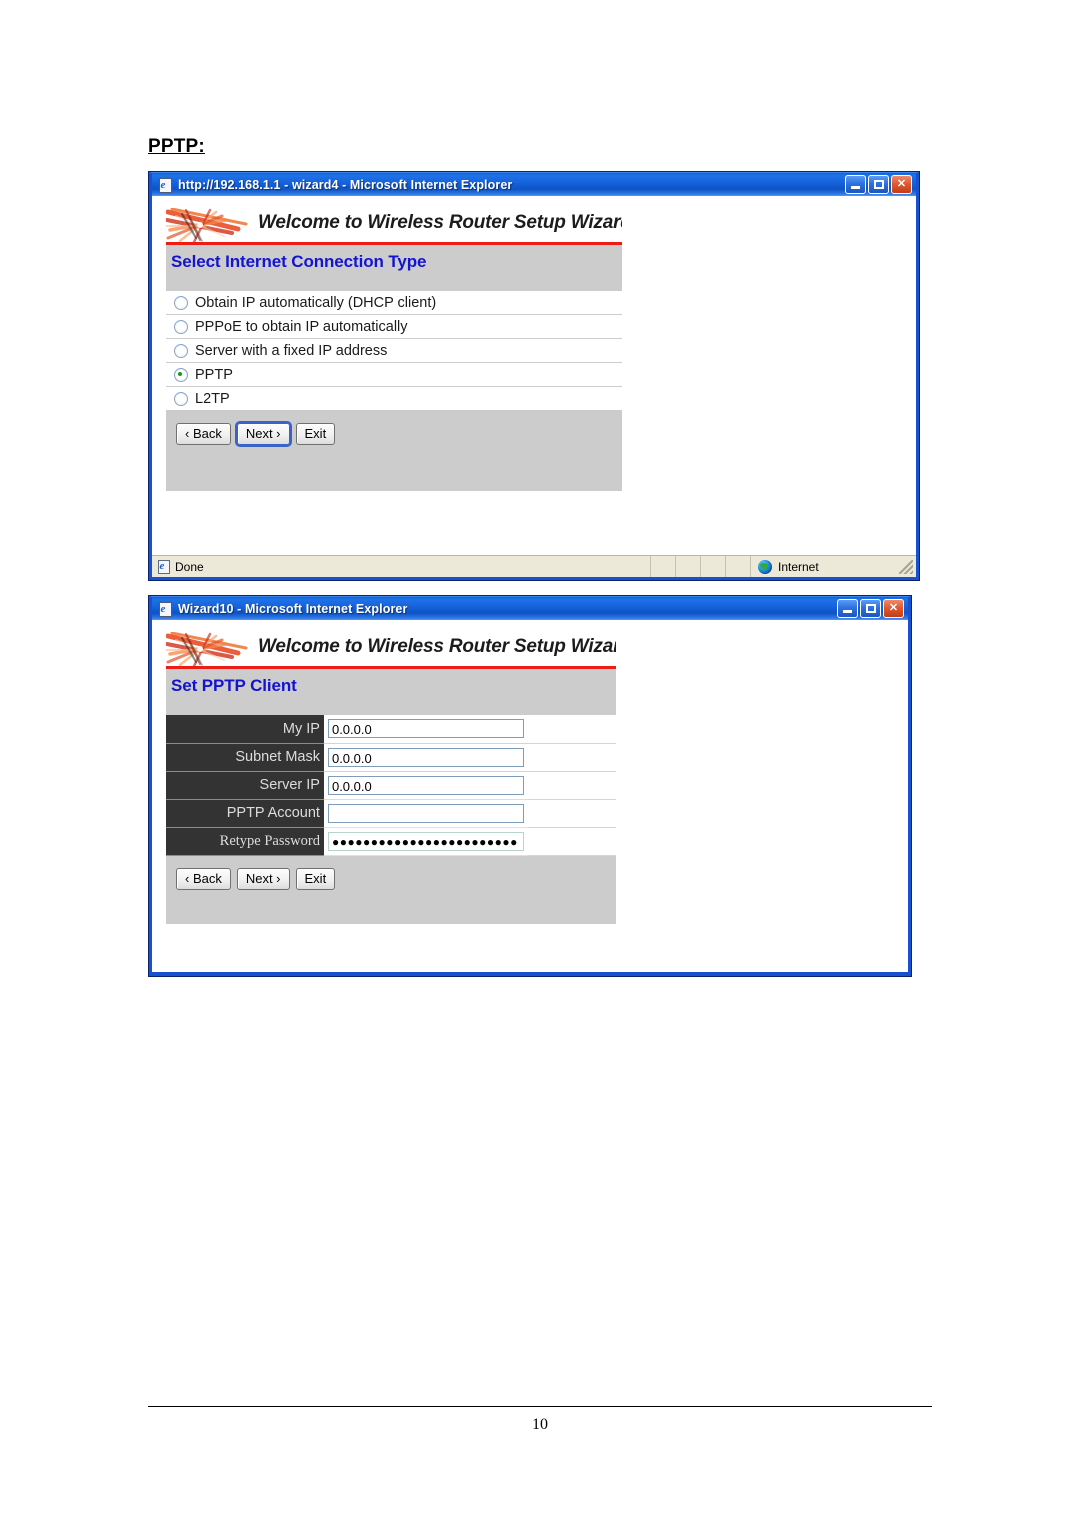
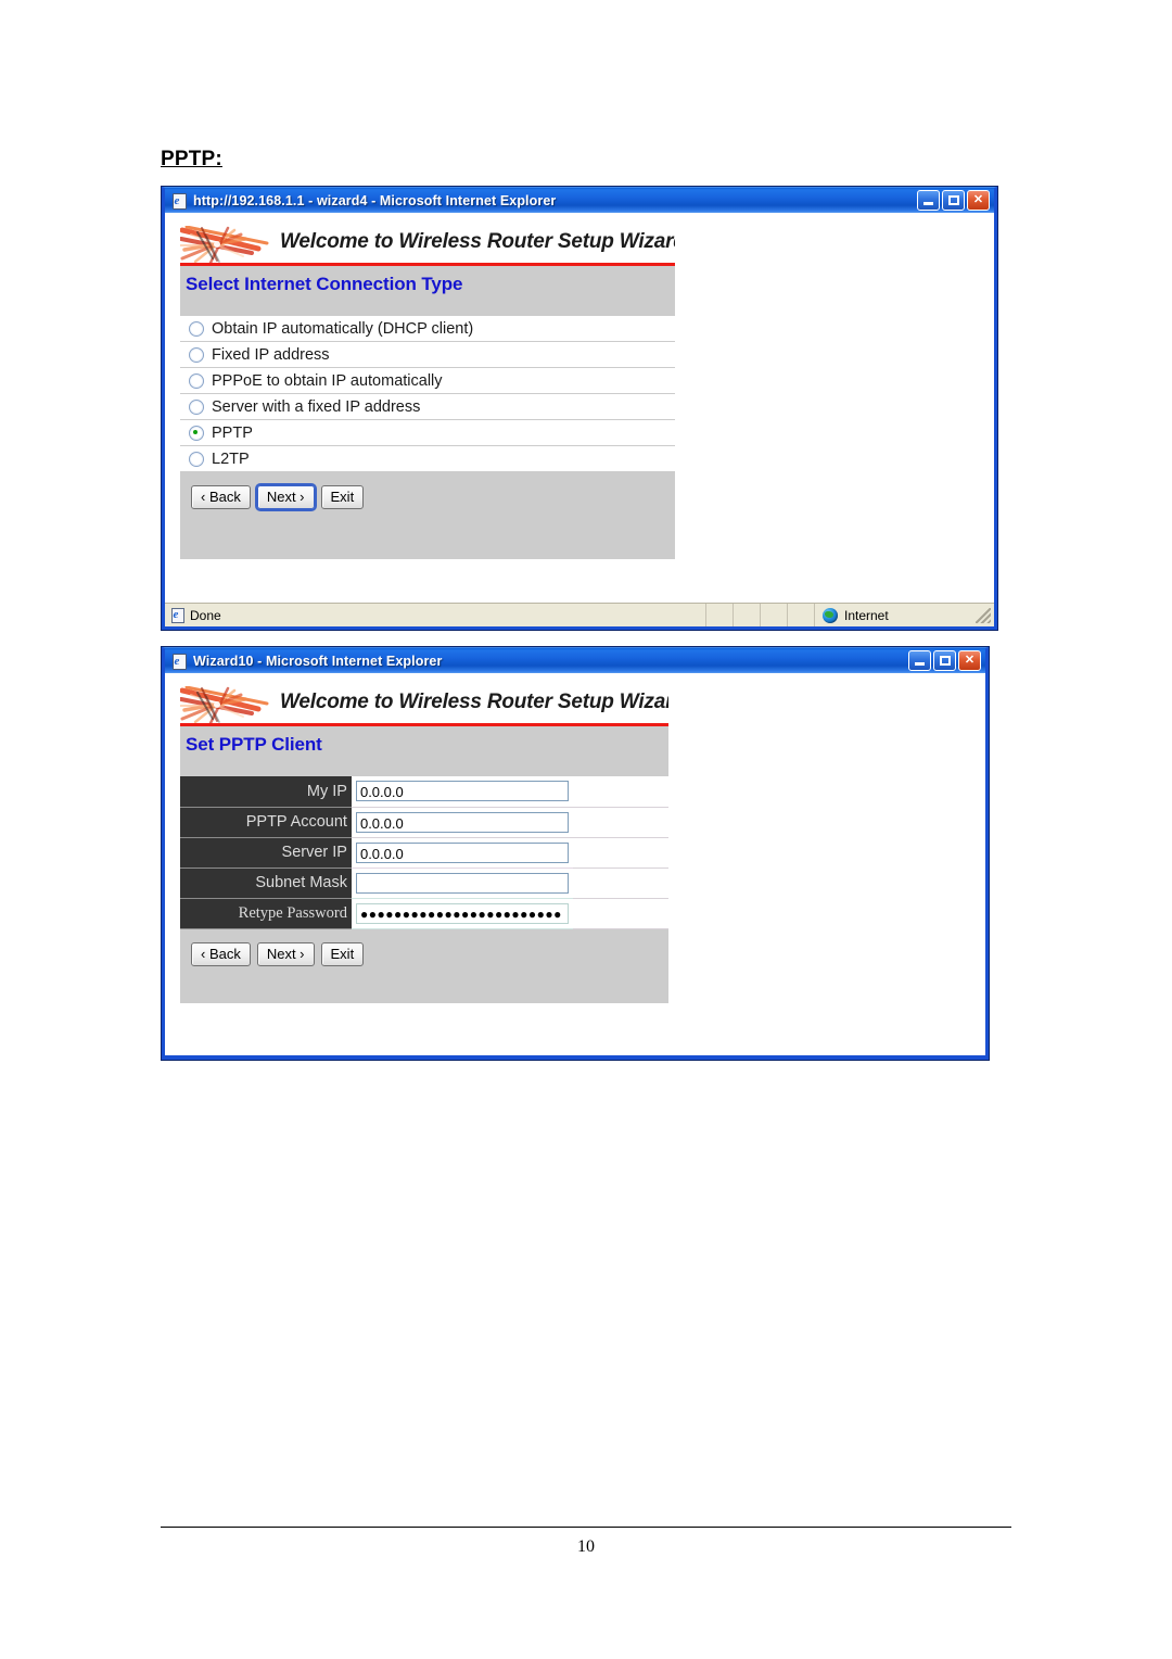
  PPTP:
  e
  http://192.168.1.1 - wizard4 - Microsoft Internet Explorer
  ✕
  Welcome to Wireless Router Setup Wizar
  Select Internet Connection Type
  Obtain IP automatically (DHCP client)
+ Fixed IP address
  PPPoE to obtain IP automatically
  Server with a fixed IP address
  PPTP
  L2TP
  ‹ Back
  Next ›
  Exit
  e
  Done
  Internet
  e
  Wizard10 - Microsoft Internet Explorer
  ✕
  Welcome to Wireless Router Setup Wiza
  Set PPTP Client
  My IP	0.0.0.0
- Subnet Mask	0.0.0.0
+ PPTP Account	0.0.0.0
  Server IP	0.0.0.0
- PPTP Account
+ Subnet Mask
  Retype Password	●●●●●●●●●●●●●●●●●●●●●●●●
  ‹ Back
  Next ›
  Exit
  10
